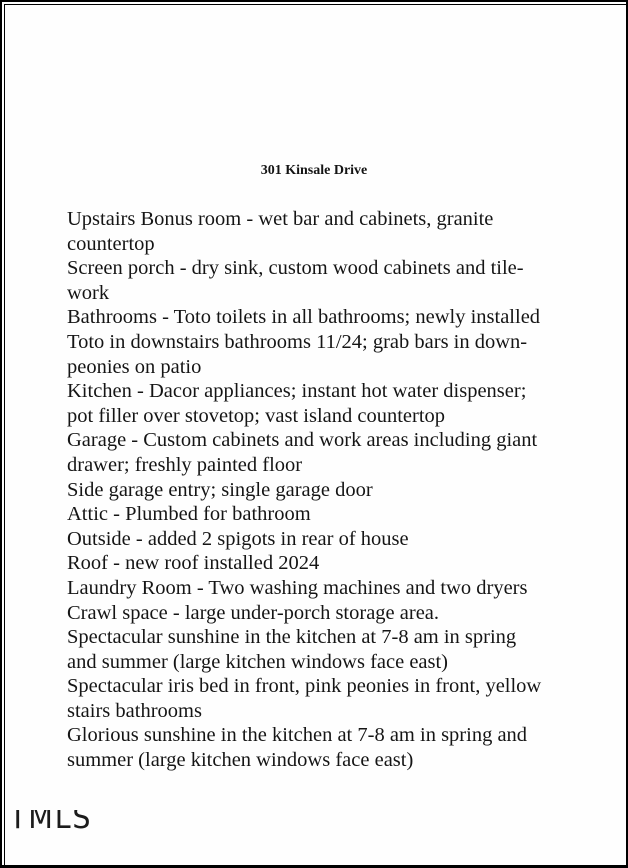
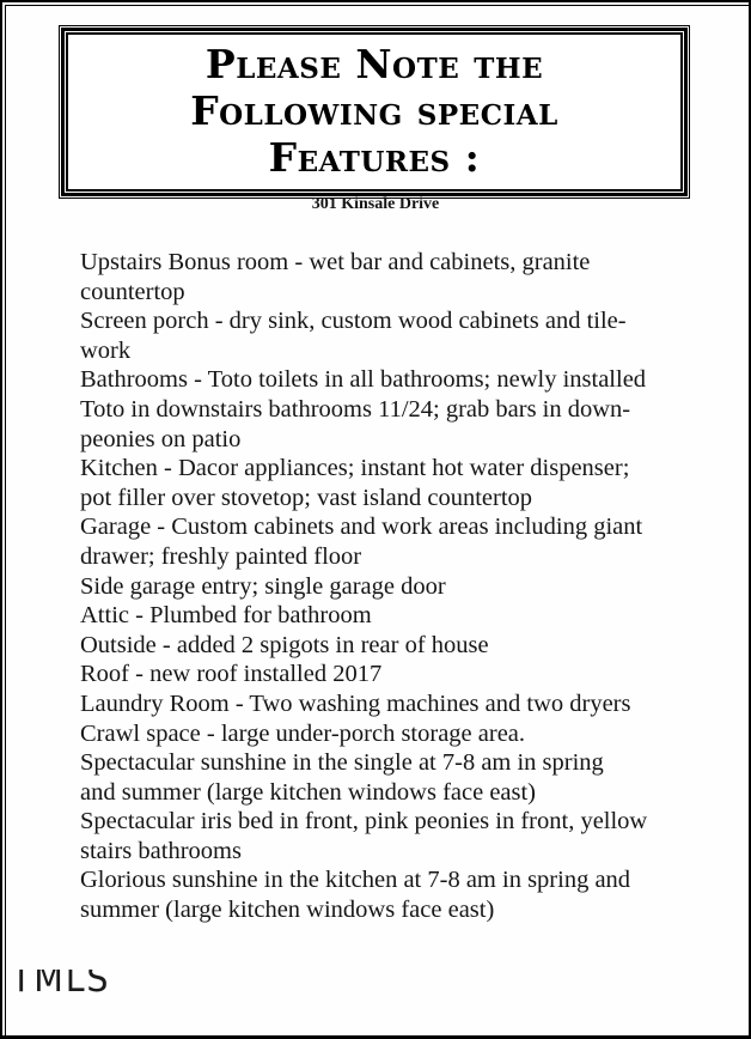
+ Please Note the
+ Following special
+ Features :
  301 Kinsale Drive
  Upstairs Bonus room - wet bar and cabinets, granite
  countertop
  Screen porch - dry sink, custom wood cabinets and tile-
  work
  Bathrooms - Toto toilets in all bathrooms; newly installed
  Toto in downstairs bathrooms 11/24; grab bars in down-
  peonies on patio
  Kitchen - Dacor appliances; instant hot water dispenser;
  pot filler over stovetop; vast island countertop
  Garage - Custom cabinets and work areas including giant
  drawer; freshly painted floor
  Side garage entry; single garage door
  Attic - Plumbed for bathroom
  Outside - added 2 spigots in rear of house
- Roof - new roof installed 2024
+ Roof - new roof installed 2017
  Laundry Room - Two washing machines and two dryers
  Crawl space - large under-porch storage area.
- Spectacular sunshine in the kitchen at 7-8 am in spring
+ Spectacular sunshine in the single at 7-8 am in spring
  and summer (large kitchen windows face east)
  Spectacular iris bed in front, pink peonies in front, yellow
  stairs bathrooms
  Glorious sunshine in the kitchen at 7-8 am in spring and
  summer (large kitchen windows face east)
  TMLS
